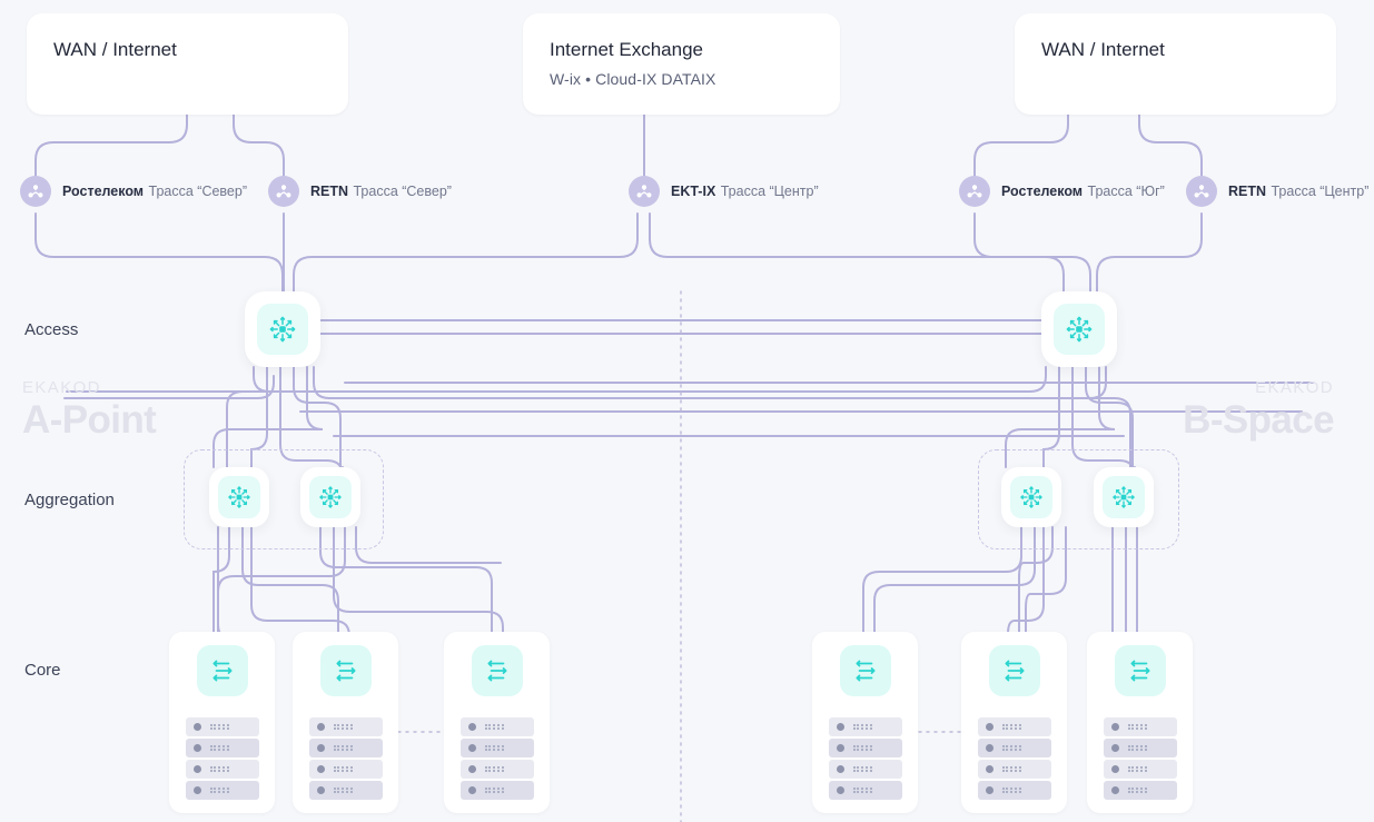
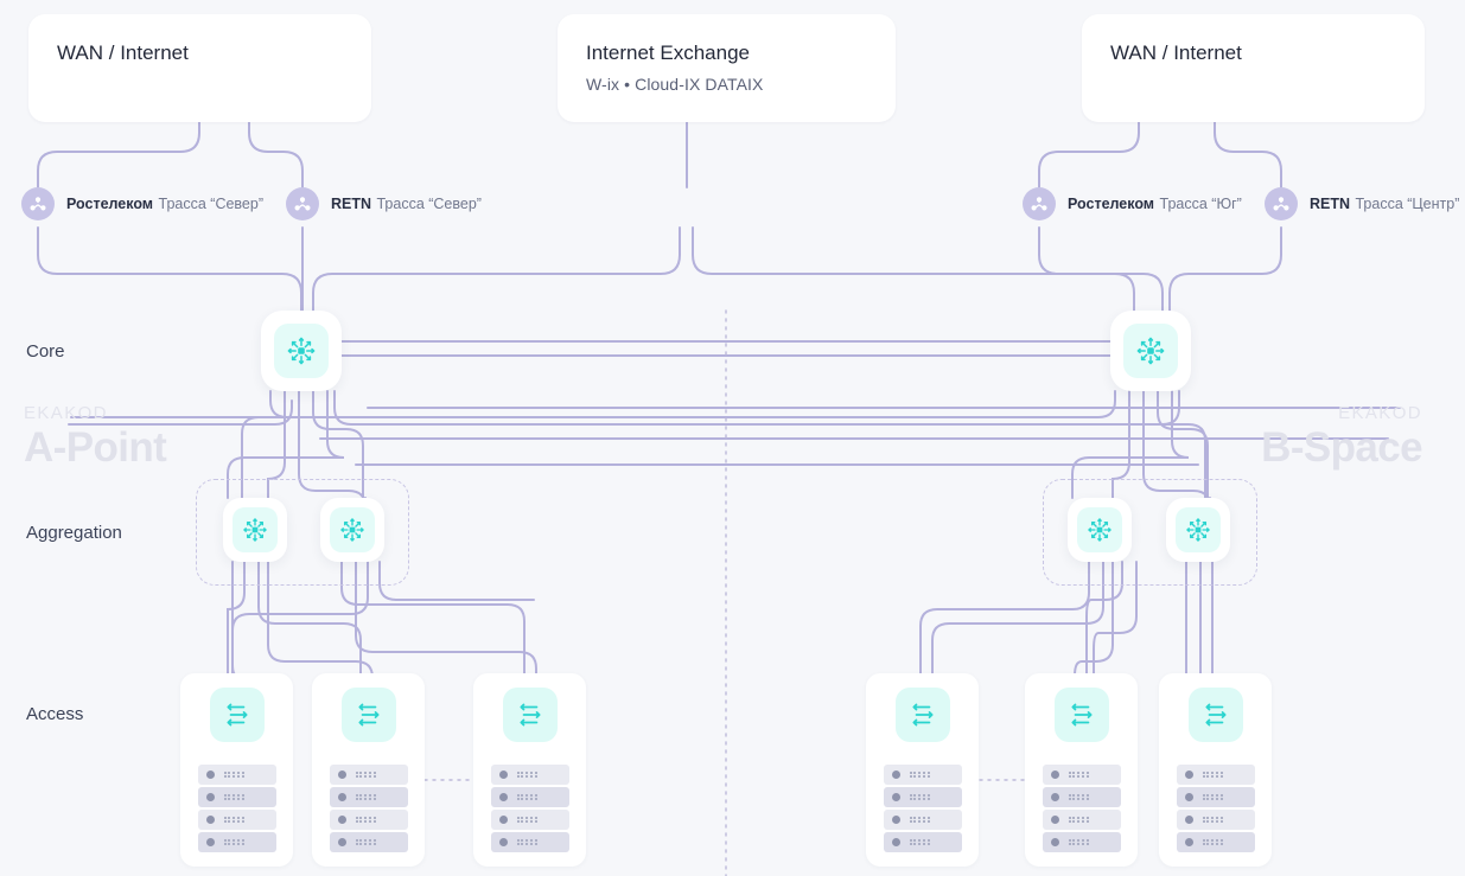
  EKAKOD
  A-Point
  EKAKOD
  B-Space
- Access
+ Core
  Aggregation
- Core
+ Access
  WAN / Internet
  Internet Exchange
  W-ix • Cloud-IX DATAIX
  WAN / Internet
  Ростелеком Трасса “Север”
  RETN Трасса “Север”
- EKT-IX Трасса “Центр”
  Ростелеком Трасса “Юг”
  RETN Трасса “Центр”
